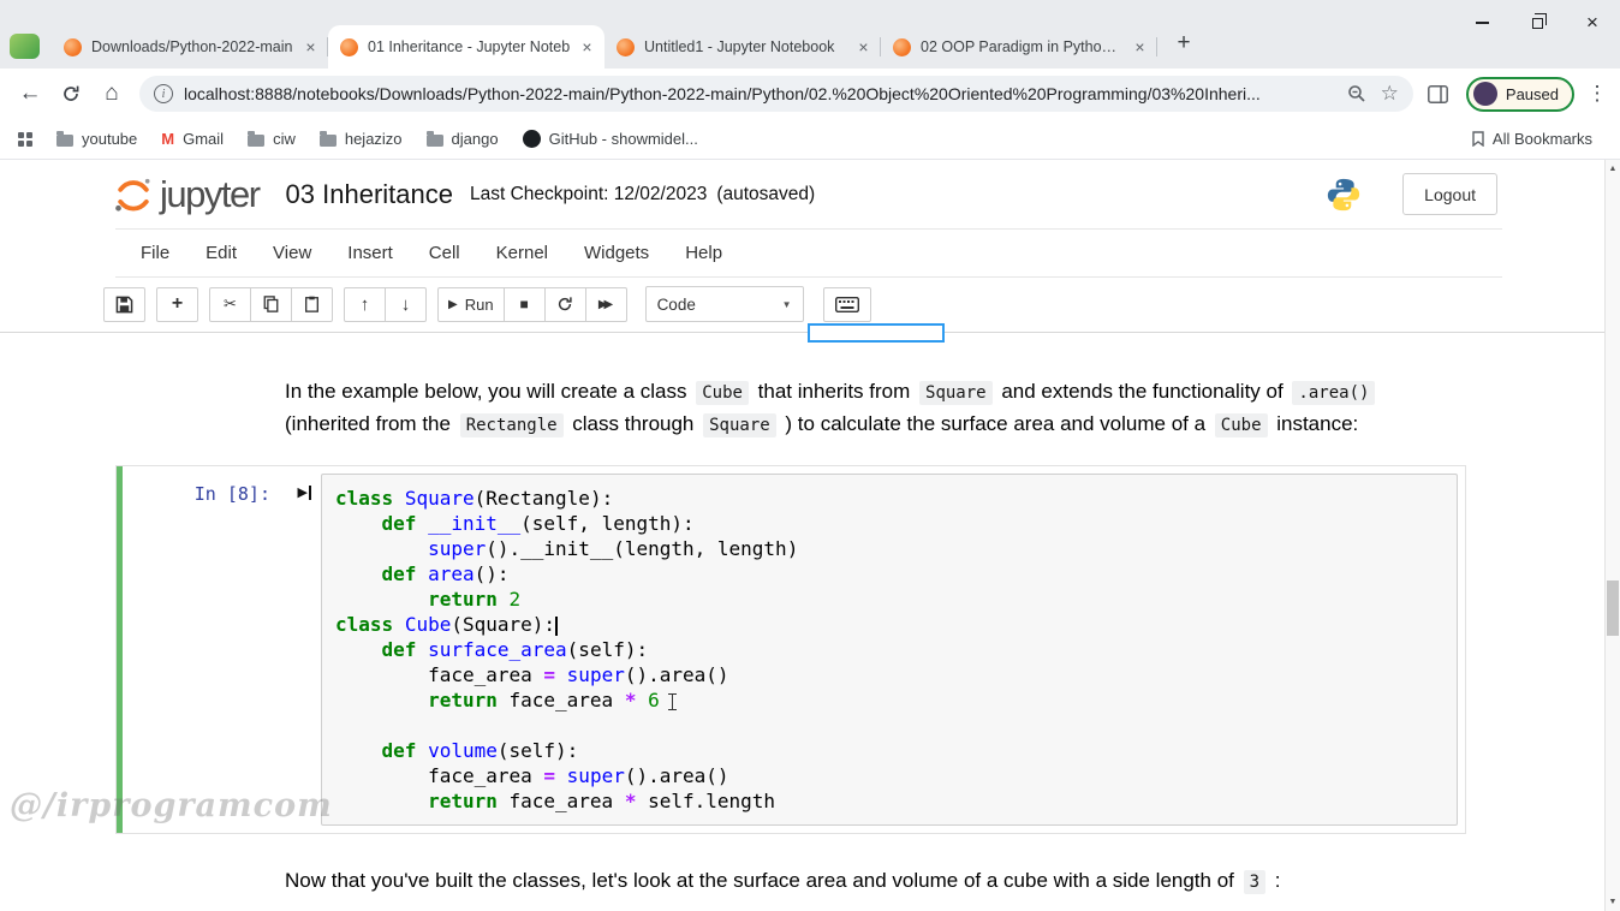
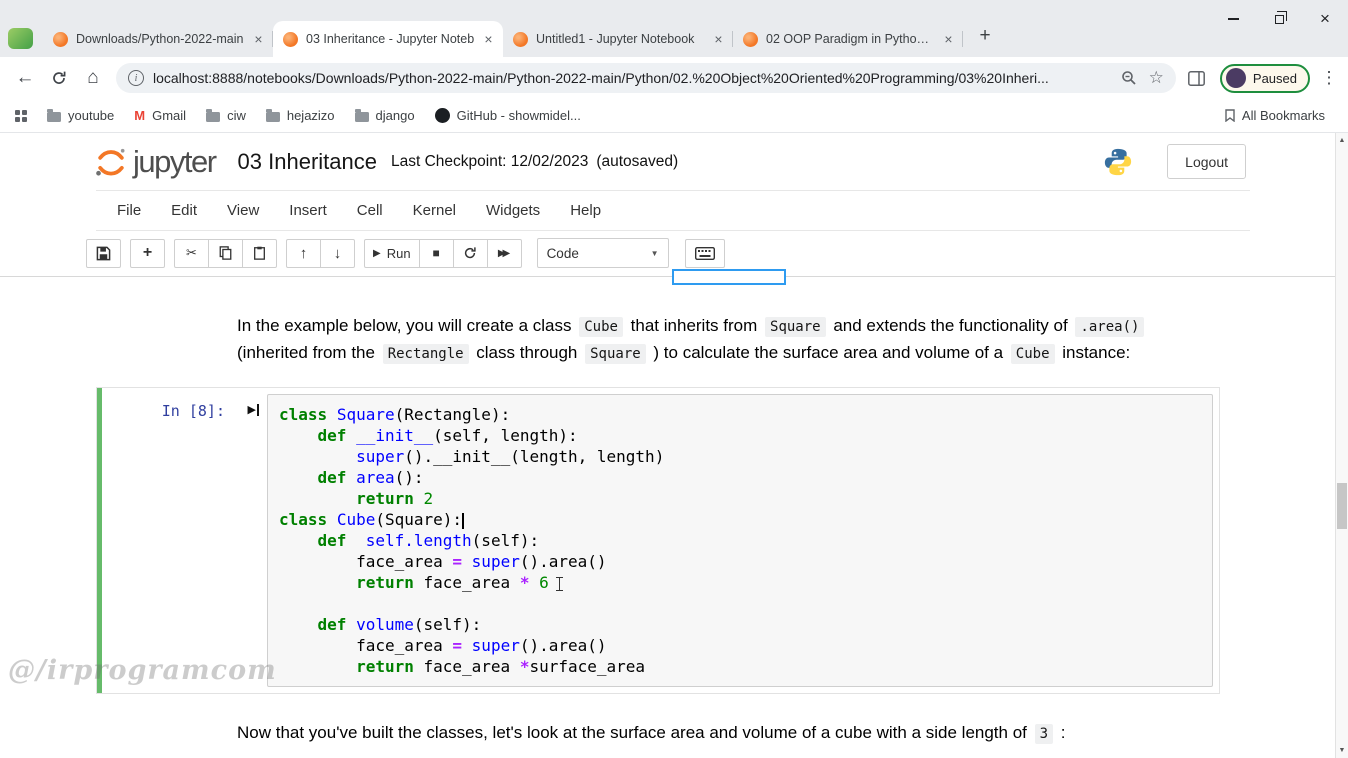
  Downloads/Python-2022-main
  ×
- 01 Inheritance - Jupyter Noteb
+ 03 Inheritance - Jupyter Noteb
  ×
  Untitled1 - Jupyter Notebook
  ×
  02 OOP Paradigm in Python -
  ×
  +
  ×
  ←
  ⌂
  i
  localhost:8888/notebooks/Downloads/Python-2022-main/Python-2022-main/Python/02.%20Object%20Oriented%20Programming/03%20Inheri...
  ☆
  Paused
  ⋮
  youtube
  M
  Gmail
  ciw
  hejazizo
  django
  GitHub - showmidel...
  All Bookmarks
  jupyter
  03 Inheritance
  Last Checkpoint: 12/02/2023
  (autosaved)
  Logout
  File
  Edit
  View
  Insert
  Cell
  Kernel
  Widgets
  Help
  +
  ✂
  ↑
  ↓
  ▶
  Run
  ■
  ▶▶
  Code
  ▼
  In the example below, you will create a class Cube that inherits from Square and extends the functionality of .area() (inherited from the Rectangle class through Square ) to calculate the surface area and volume of a Cube instance:
  In [8]:
  ▶
  class Square(Rectangle):
  def __init__(self, length):
  super().__init__(length, length)
  def area():
  return 2
  class Cube(Square):
- def surface_area(self):
+ def self.length(self):
  face_area = super().area()
  return face_area * 6
  def volume(self):
  face_area = super().area()
- return face_area * self.length
+ return face_area *surface_area
  Now that you've built the classes, let's look at the surface area and volume of a cube with a side length of 3 :
  @/irprogramcom
